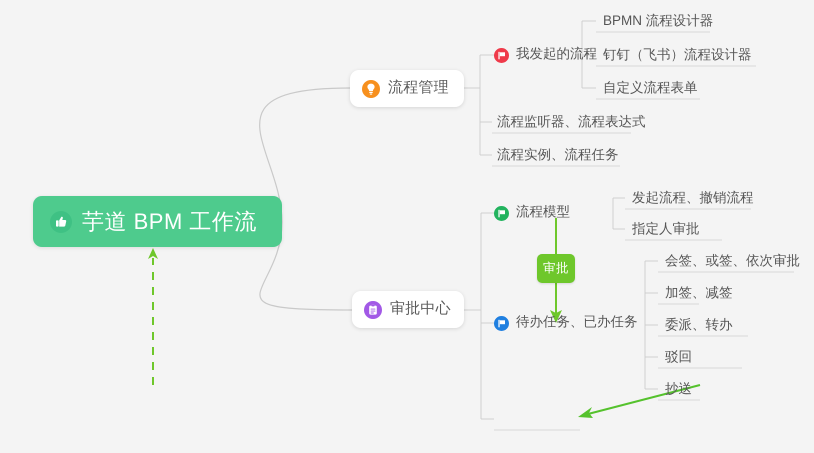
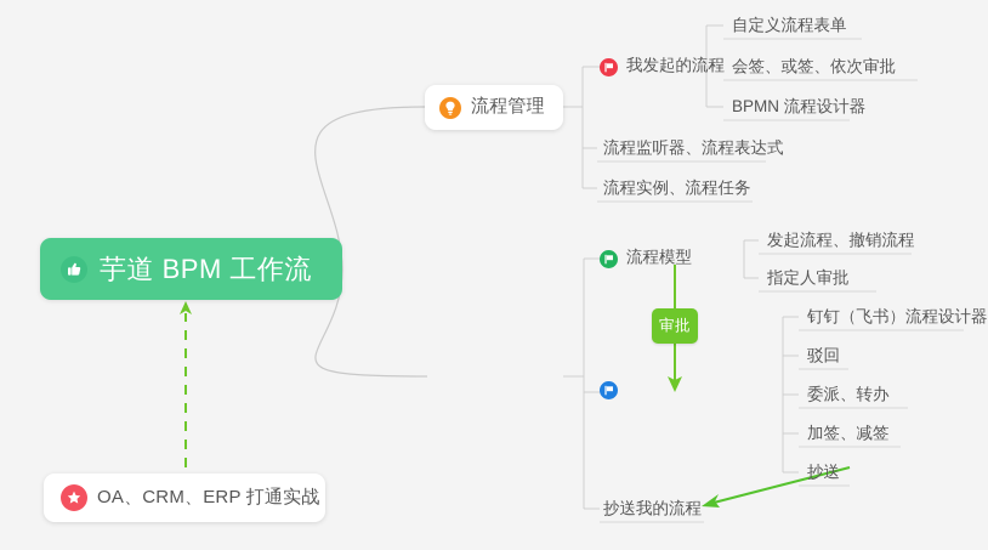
  芋道 BPM 工作流
+ OA、CRM、ERP 打通实战
  流程管理
  我发起的流程
- BPMN 流程设计器
+ 自定义流程表单
- 钉钉（飞书）流程设计器
+ 会签、或签、依次审批
- 自定义流程表单
+ BPMN 流程设计器
  流程监听器、流程表达式
  流程实例、流程任务
- 审批中心
  流程模型
  发起流程、撤销流程
  指定人审批
  审批
- 待办任务、已办任务
- 会签、或签、依次审批
+ 钉钉（飞书）流程设计器
- 加签、减签
+ 驳回
  委派、转办
- 驳回
+ 加签、减签
  抄送
+ 抄送我的流程
